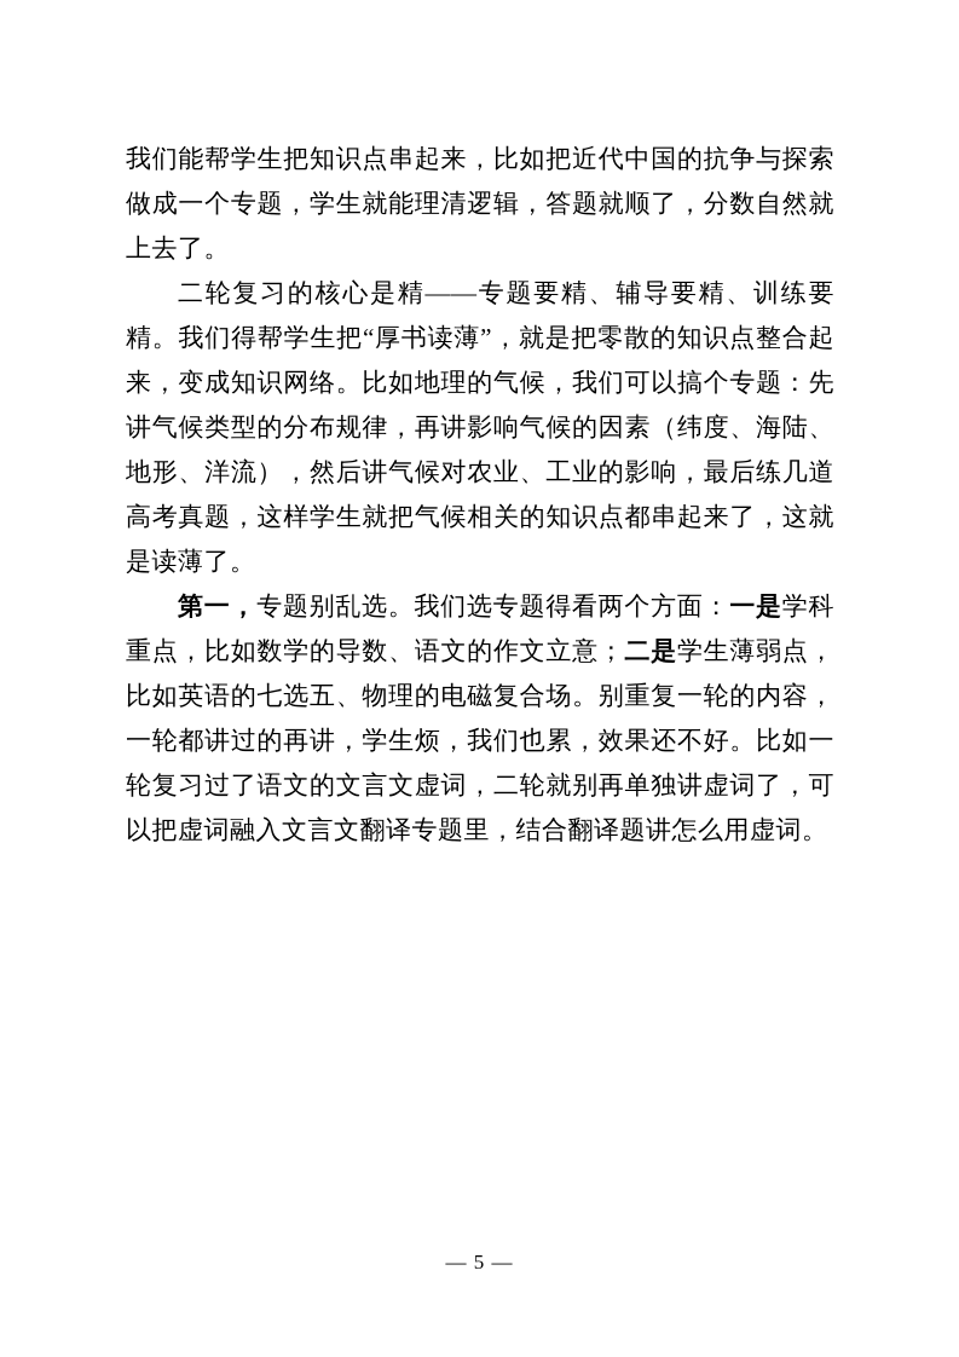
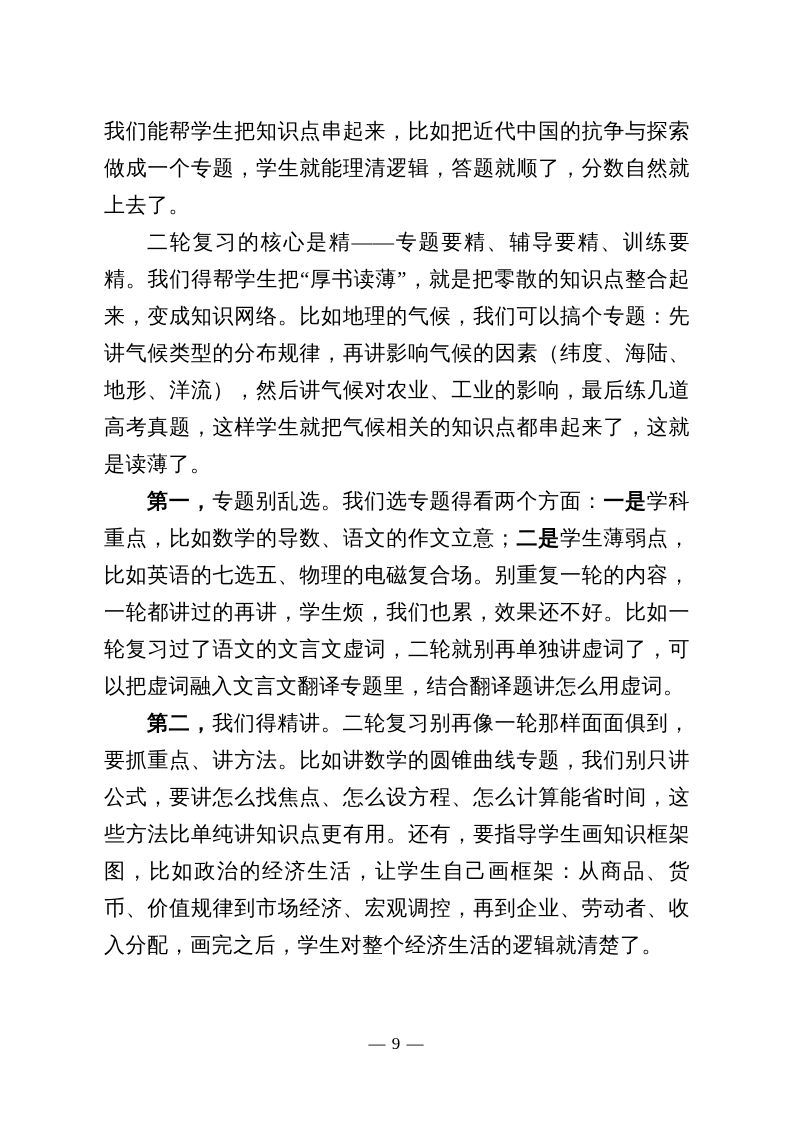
  我们能帮学生把知识点串起来，比如把近代中国的抗争与探索做成一个专题，学生就能理清逻辑，答题就顺了，分数自然就上去了。
  二轮复习的核心是精——专题要精、辅导要精、训练要精。我们得帮学生把“厚书读薄”，就是把零散的知识点整合起来，变成知识网络。比如地理的气候，我们可以搞个专题：先讲气候类型的分布规律，再讲影响气候的因素（纬度、海陆、地形、洋流），然后讲气候对农业、工业的影响，最后练几道高考真题，这样学生就把气候相关的知识点都串起来了，这就是读薄了。
  第一，专题别乱选。我们选专题得看两个方面：一是学科重点，比如数学的导数、语文的作文立意；二是学生薄弱点，比如英语的七选五、物理的电磁复合场。别重复一轮的内容，一轮都讲过的再讲，学生烦，我们也累，效果还不好。比如一轮复习过了语文的文言文虚词，二轮就别再单独讲虚词了，可以把虚词融入文言文翻译专题里，结合翻译题讲怎么用虚词。
+ 第二，我们得精讲。二轮复习别再像一轮那样面面俱到，要抓重点、讲方法。比如讲数学的圆锥曲线专题，我们别只讲公式，要讲怎么找焦点、怎么设方程、怎么计算能省时间，这些方法比单纯讲知识点更有用。还有，要指导学生画知识框架图，比如政治的经济生活，让学生自己画框架：从商品、货币、价值规律到市场经济、宏观调控，再到企业、劳动者、收入分配，画完之后，学生对整个经济生活的逻辑就清楚了。
- — 5 —
+ — 9 —
